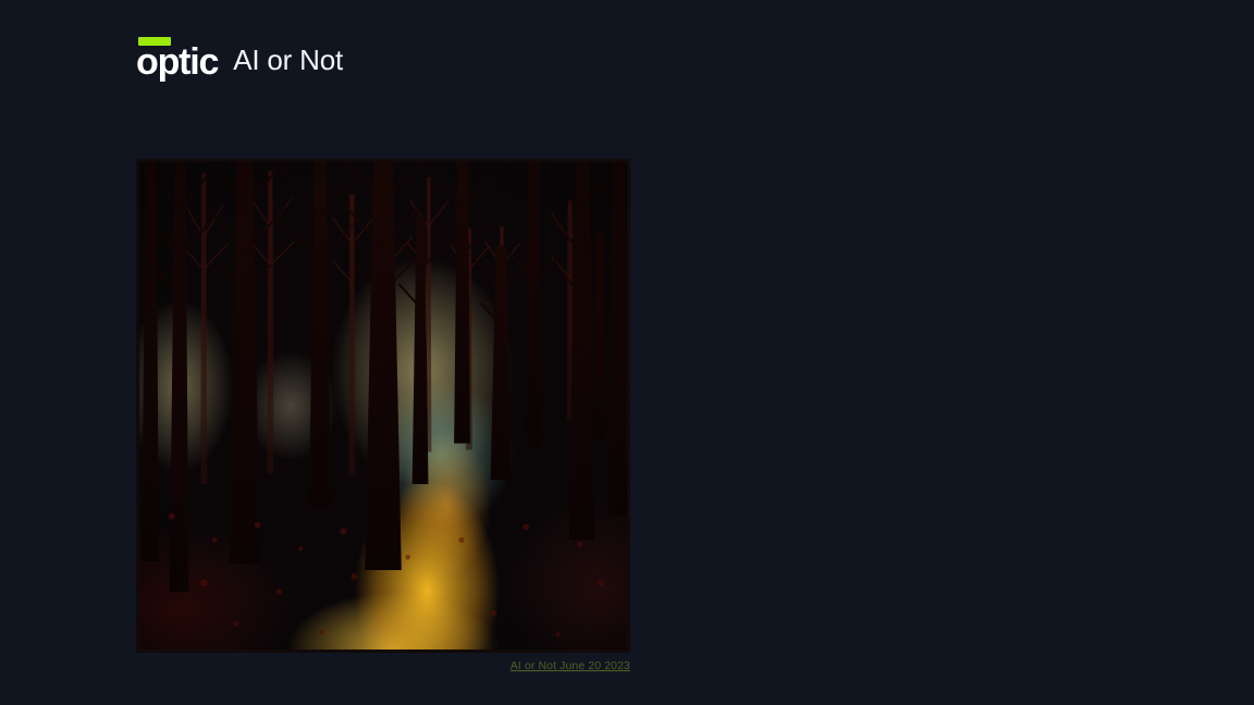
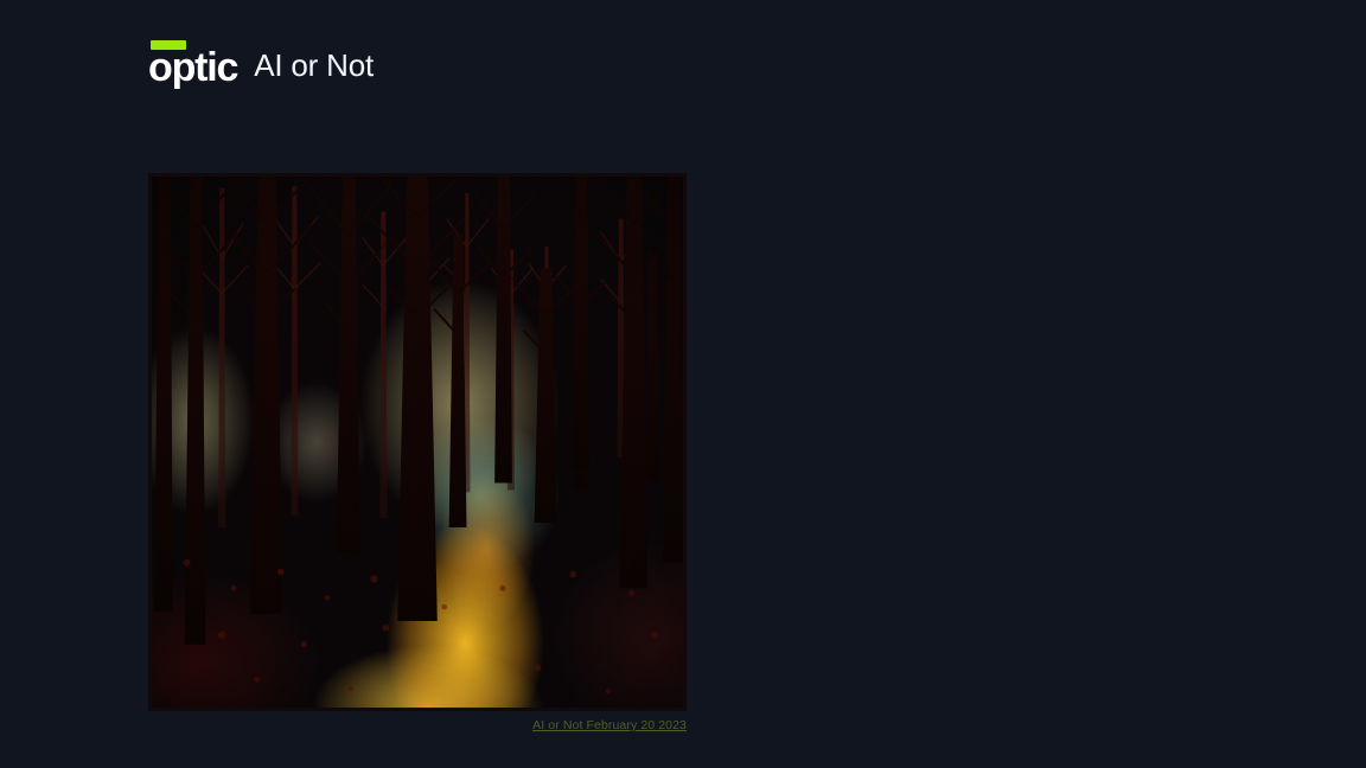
  optic
  AI or Not
- AI or Not June 20 2023
+ AI or Not February 20 2023
